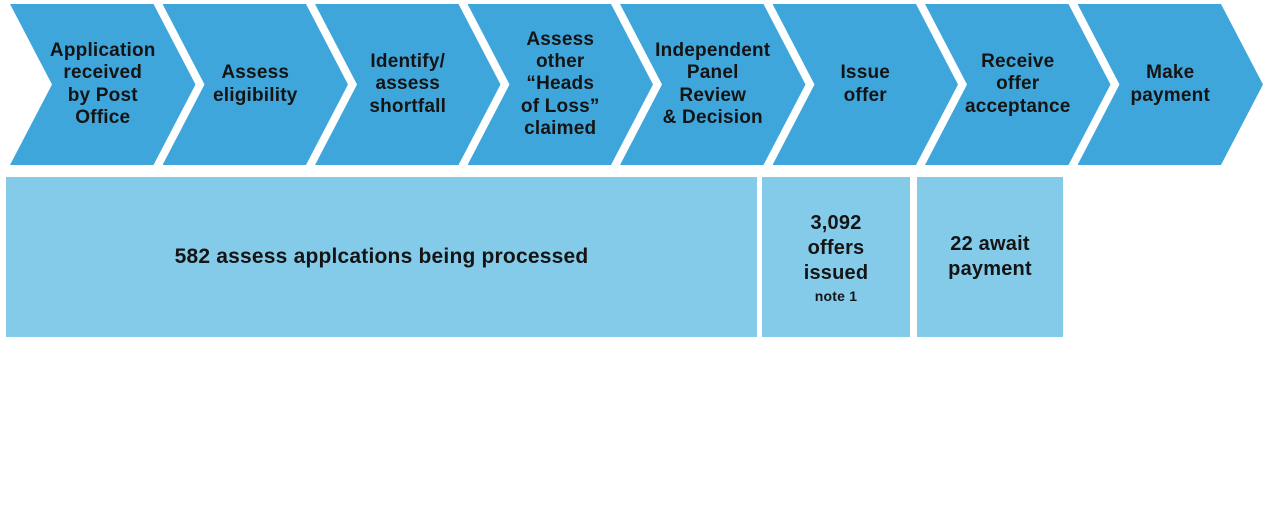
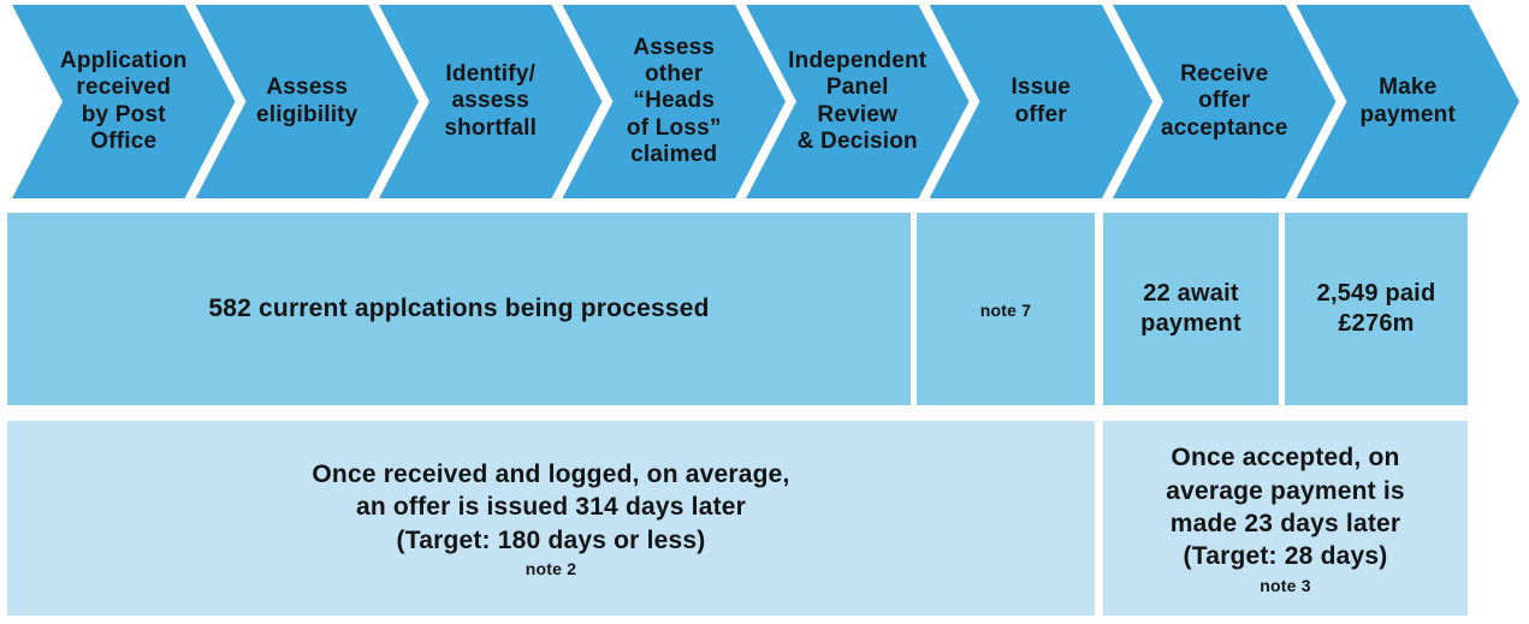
  Application
  received
  by Post
  Office
  Assess
  eligibility
  Identify/
  assess
  shortfall
  Assess
  other
  “Heads
  of Loss”
  claimed
  Independent
  Panel
  Review
  & Decision
  Issue
  offer
  Receive
  offer
  acceptance
  Make
  payment
- 582 assess applcations being processed
+ 582 current applcations being processed
- 3,092
- offers
- issued
- note 1
+ note 7
  22 await
  payment
+ 2,549 paid
+ £276m
+ Once received and logged, on average,
+ an offer is issued 314 days later
+ (Target: 180 days or less)
+ note 2
+ Once accepted, on
+ average payment is
+ made 23 days later
+ (Target: 28 days)
+ note 3
